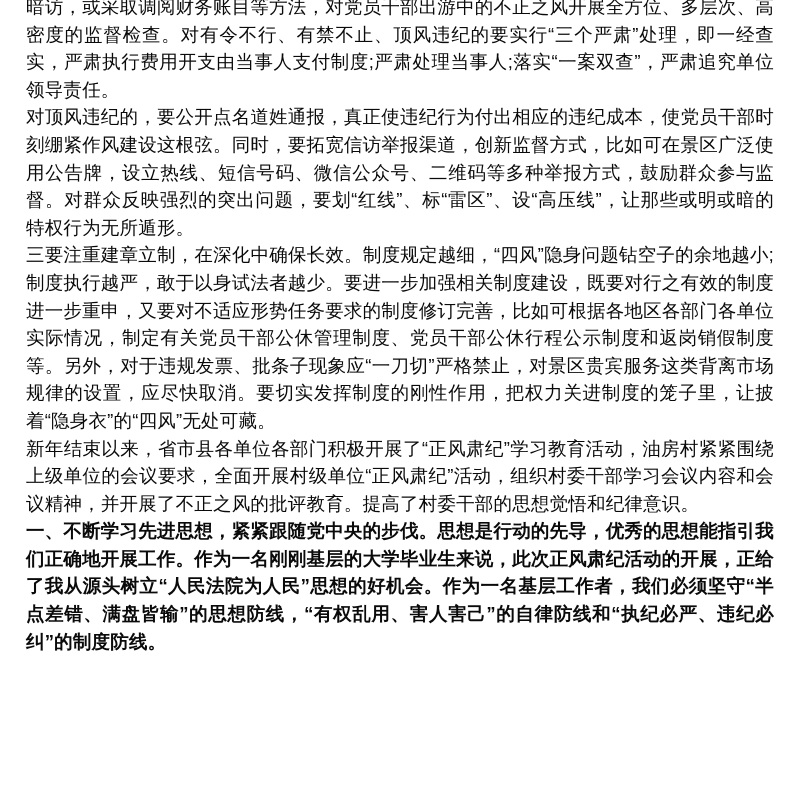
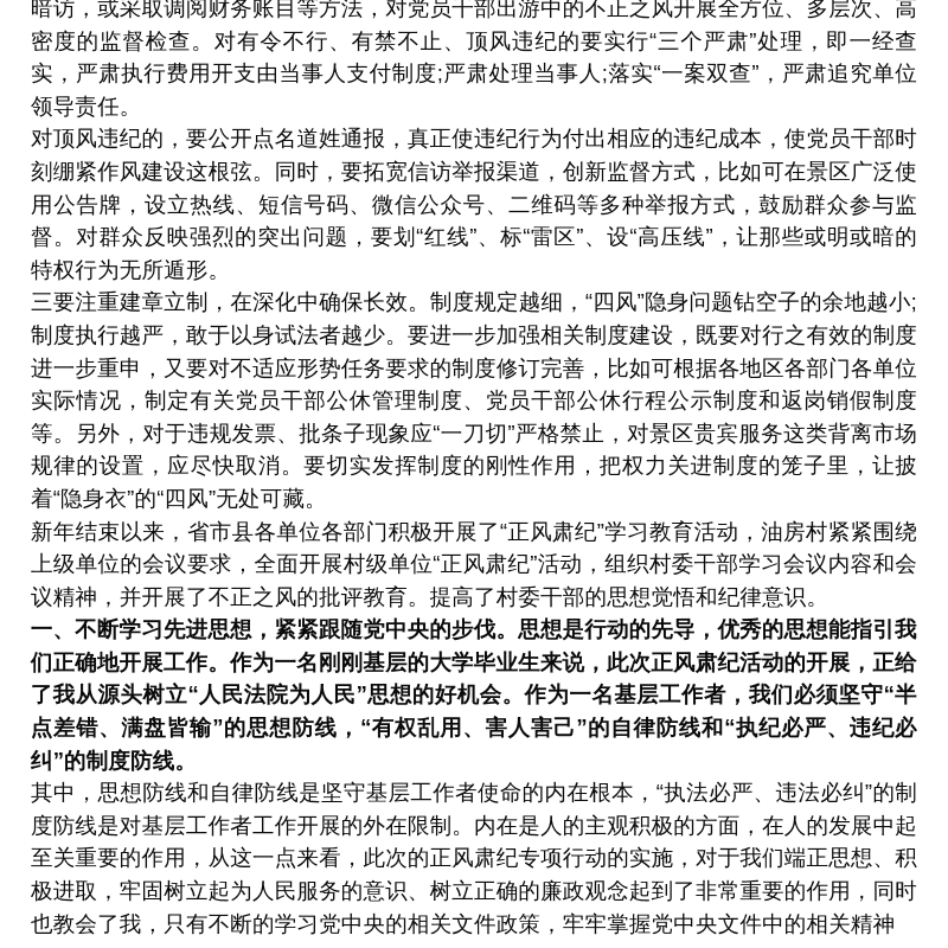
  暗访，或采取调阅财务账目等方法，对党员干部出游中的不正之风开展全方位、多层次、高密度的监督检查。对有令不行、有禁不止、顶风违纪的要实行“三个严肃”处理，即一经查实，严肃执行费用开支由当事人支付制度;严肃处理当事人;落实“一案双查”，严肃追究单位领导责任。
  对顶风违纪的，要公开点名道姓通报，真正使违纪行为付出相应的违纪成本，使党员干部时刻绷紧作风建设这根弦。同时，要拓宽信访举报渠道，创新监督方式，比如可在景区广泛使用公告牌，设立热线、短信号码、微信公众号、二维码等多种举报方式，鼓励群众参与监督。对群众反映强烈的突出问题，要划“红线”、标“雷区”、设“高压线”，让那些或明或暗的特权行为无所遁形。
  三要注重建章立制，在深化中确保长效。制度规定越细，“四风”隐身问题钻空子的余地越小;制度执行越严，敢于以身试法者越少。要进一步加强相关制度建设，既要对行之有效的制度进一步重申，又要对不适应形势任务要求的制度修订完善，比如可根据各地区各部门各单位实际情况，制定有关党员干部公休管理制度、党员干部公休行程公示制度和返岗销假制度等。另外，对于违规发票、批条子现象应“一刀切”严格禁止，对景区贵宾服务这类背离市场规律的设置，应尽快取消。要切实发挥制度的刚性作用，把权力关进制度的笼子里，让披着“隐身衣”的“四风”无处可藏。
  新年结束以来，省市县各单位各部门积极开展了“正风肃纪”学习教育活动，油房村紧紧围绕上级单位的会议要求，全面开展村级单位“正风肃纪”活动，组织村委干部学习会议内容和会议精神，并开展了不正之风的批评教育。提高了村委干部的思想觉悟和纪律意识。
  一、不断学习先进思想，紧紧跟随党中央的步伐。思想是行动的先导，优秀的思想能指引我们正确地开展工作。作为一名刚刚基层的大学毕业生来说，此次正风肃纪活动的开展，正给了我从源头树立“人民法院为人民”思想的好机会。作为一名基层工作者，我们必须坚守“半点差错、满盘皆输”的思想防线，“有权乱用、害人害己”的自律防线和“执纪必严、违纪必纠”的制度防线。
+ 其中，思想防线和自律防线是坚守基层工作者使命的内在根本，“执法必严、违法必纠”的制度防线是对基层工作者工作开展的外在限制。内在是人的主观积极的方面，在人的发展中起至关重要的作用，从这一点来看，此次的正风肃纪专项行动的实施，对于我们端正思想、积极进取，牢固树立起为人民服务的意识、树立正确的廉政观念起到了非常重要的作用，同时也教会了我，只有不断的学习党中央的相关文件政策，牢牢掌握党中央文件中的相关精神
